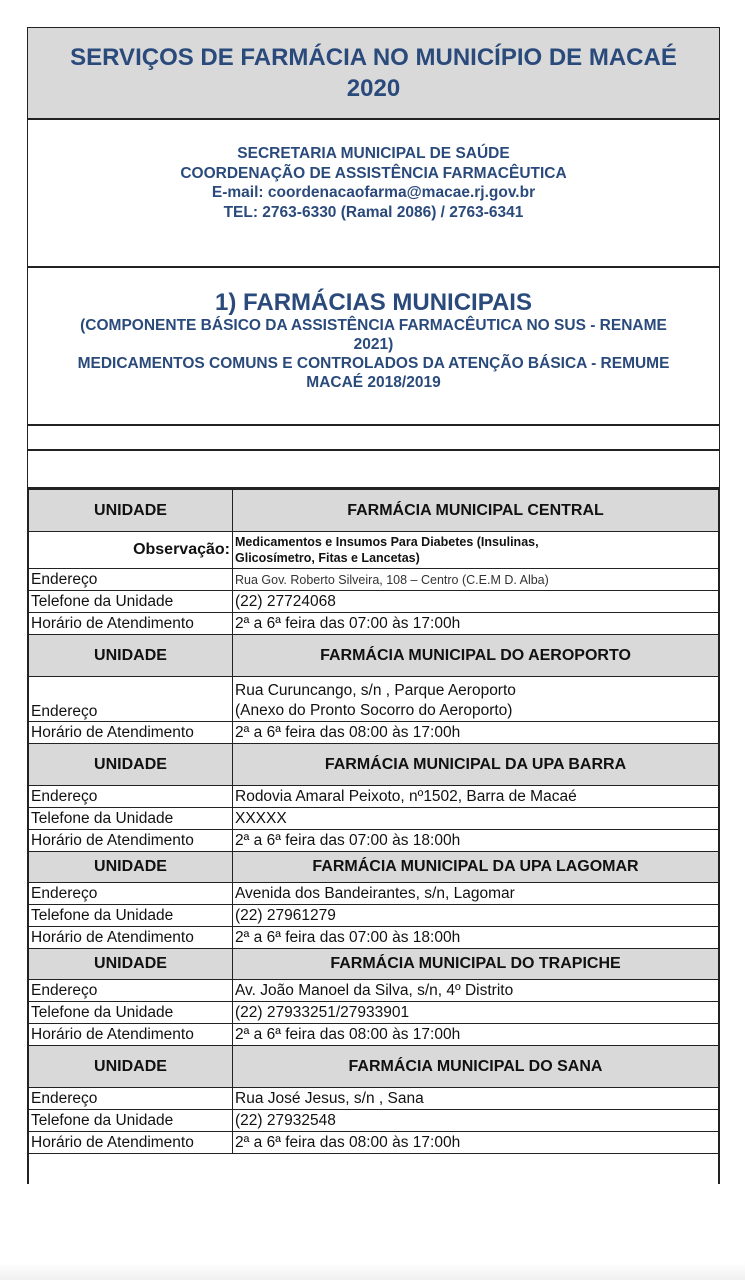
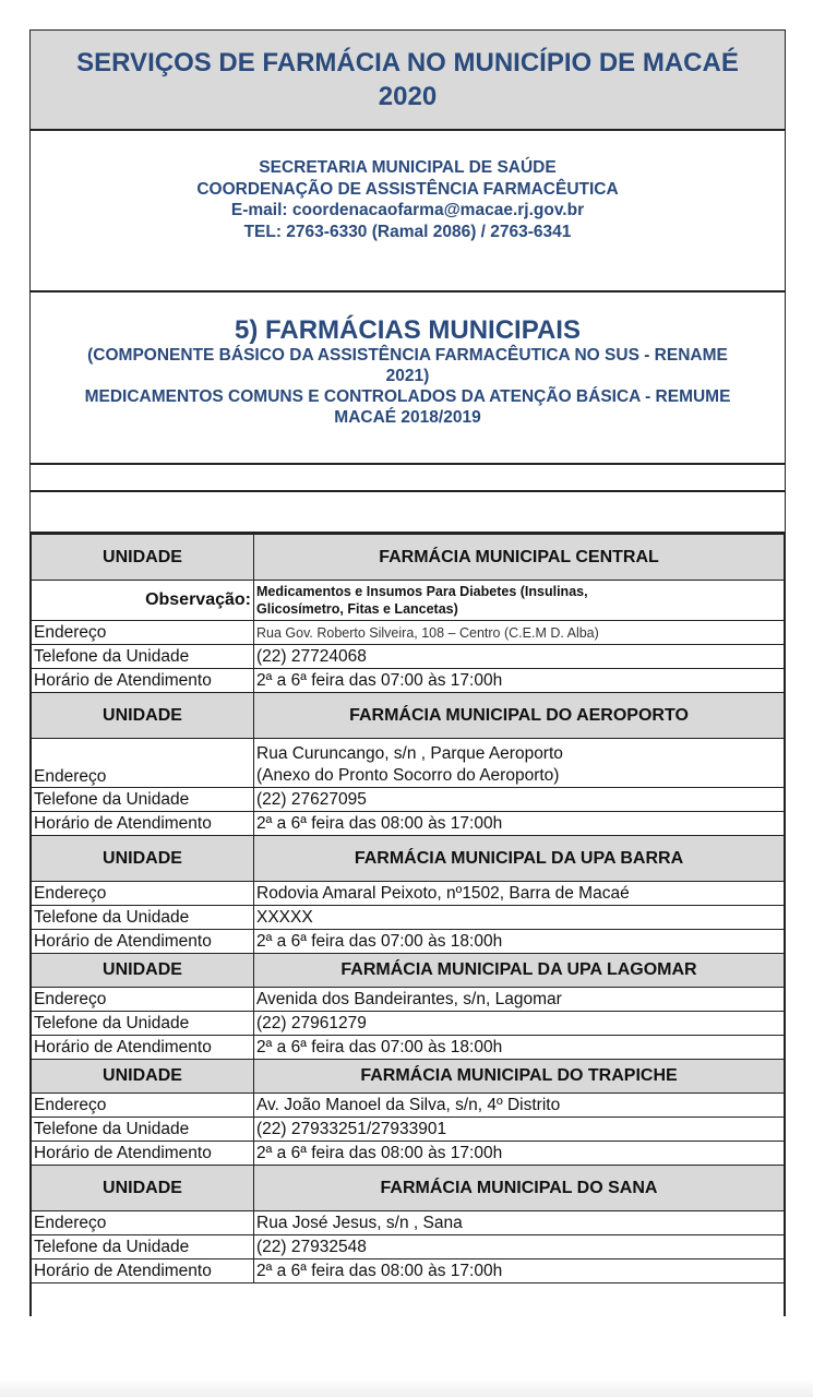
  SERVIÇOS DE FARMÁCIA NO MUNICÍPIO DE MACAÉ
  2020
  SECRETARIA MUNICIPAL DE SAÚDE
  COORDENAÇÃO DE ASSISTÊNCIA FARMACÊUTICA
  E-mail: coordenacaofarma@macae.rj.gov.br
  TEL: 2763-6330 (Ramal 2086) / 2763-6341
- 1) FARMÁCIAS MUNICIPAIS
+ 5) FARMÁCIAS MUNICIPAIS
  (COMPONENTE BÁSICO DA ASSISTÊNCIA FARMACÊUTICA NO SUS - RENAME
  2021)
  MEDICAMENTOS COMUNS E CONTROLADOS DA ATENÇÃO BÁSICA - REMUME
  MACAÉ 2018/2019
  UNIDADE	FARMÁCIA MUNICIPAL CENTRAL
  Observação:	Medicamentos e Insumos Para Diabetes (Insulinas, Glicosímetro, Fitas e Lancetas)
  Endereço	Rua Gov. Roberto Silveira, 108 – Centro (C.E.M D. Alba)
  Telefone da Unidade	(22) 27724068
  Horário de Atendimento	2ª a 6ª feira das 07:00 às 17:00h
  UNIDADE	FARMÁCIA MUNICIPAL DO AEROPORTO
  Endereço	Rua Curuncango, s/n , Parque Aeroporto (Anexo do Pronto Socorro do Aeroporto)
+ Telefone da Unidade	(22) 27627095
  Horário de Atendimento	2ª a 6ª feira das 08:00 às 17:00h
  UNIDADE	FARMÁCIA MUNICIPAL DA UPA BARRA
  Endereço	Rodovia Amaral Peixoto, nº1502, Barra de Macaé
  Telefone da Unidade	XXXXX
  Horário de Atendimento	2ª a 6ª feira das 07:00 às 18:00h
  UNIDADE	FARMÁCIA MUNICIPAL DA UPA LAGOMAR
  Endereço	Avenida dos Bandeirantes, s/n, Lagomar
  Telefone da Unidade	(22) 27961279
  Horário de Atendimento	2ª a 6ª feira das 07:00 às 18:00h
  UNIDADE	FARMÁCIA MUNICIPAL DO TRAPICHE
  Endereço	Av. João Manoel da Silva, s/n, 4º Distrito
  Telefone da Unidade	(22) 27933251/27933901
  Horário de Atendimento	2ª a 6ª feira das 08:00 às 17:00h
  UNIDADE	FARMÁCIA MUNICIPAL DO SANA
  Endereço	Rua José Jesus, s/n , Sana
  Telefone da Unidade	(22) 27932548
  Horário de Atendimento	2ª a 6ª feira das 08:00 às 17:00h
